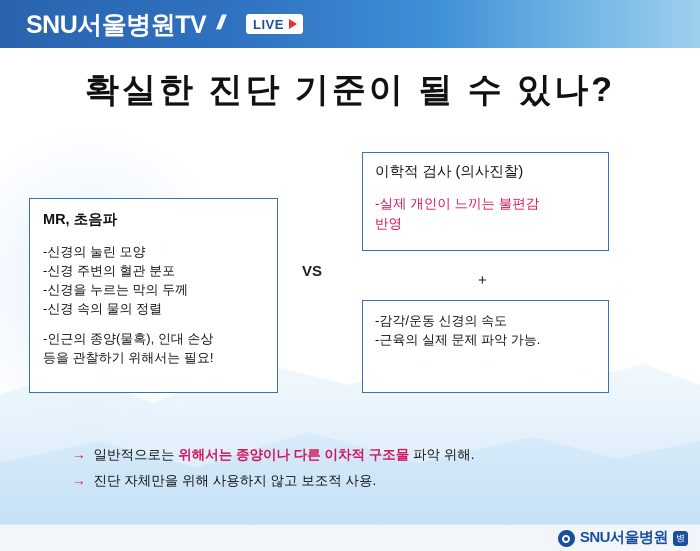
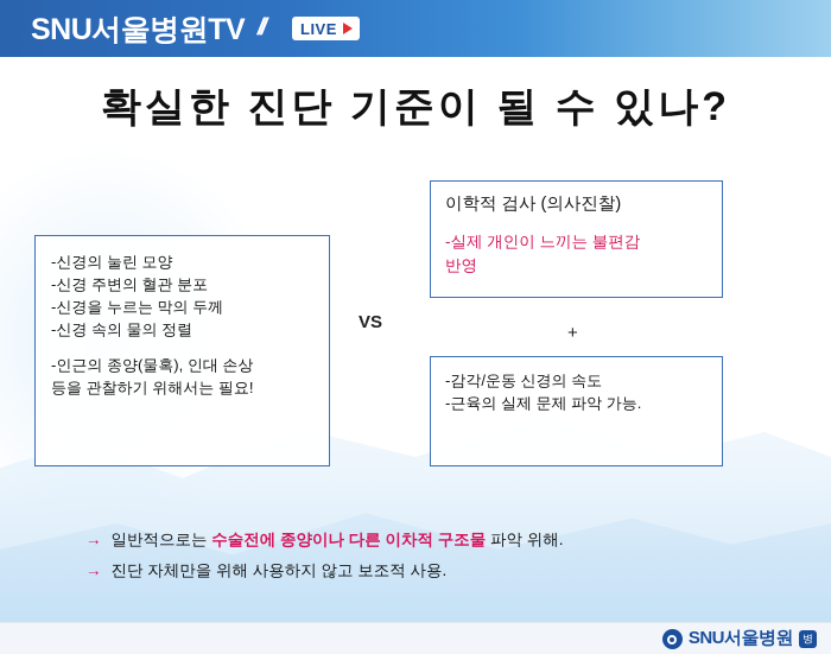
  SNU서울병원TV
  LIVE
  확실한 진단 기준이 될 수 있나?
- MR, 초음파
  -신경의 눌린 모양
  -신경 주변의 혈관 분포
  -신경을 누르는 막의 두께
  -신경 속의 물의 정렬
  -인근의 종양(물혹), 인대 손상
  등을 관찰하기 위해서는 필요!
  VS
  이학적 검사 (의사진찰)
  -실제 개인이 느끼는 불편감
  반영
  +
  -감각/운동 신경의 속도
  -근육의 실제 문제 파악 가능.
- → 일반적으로는 위해서는 종양이나 다른 이차적 구조물 파악 위해.
+ → 일반적으로는 수술전에 종양이나 다른 이차적 구조물 파악 위해.
  → 진단 자체만을 위해 사용하지 않고 보조적 사용.
  SNU서울병원
  병
